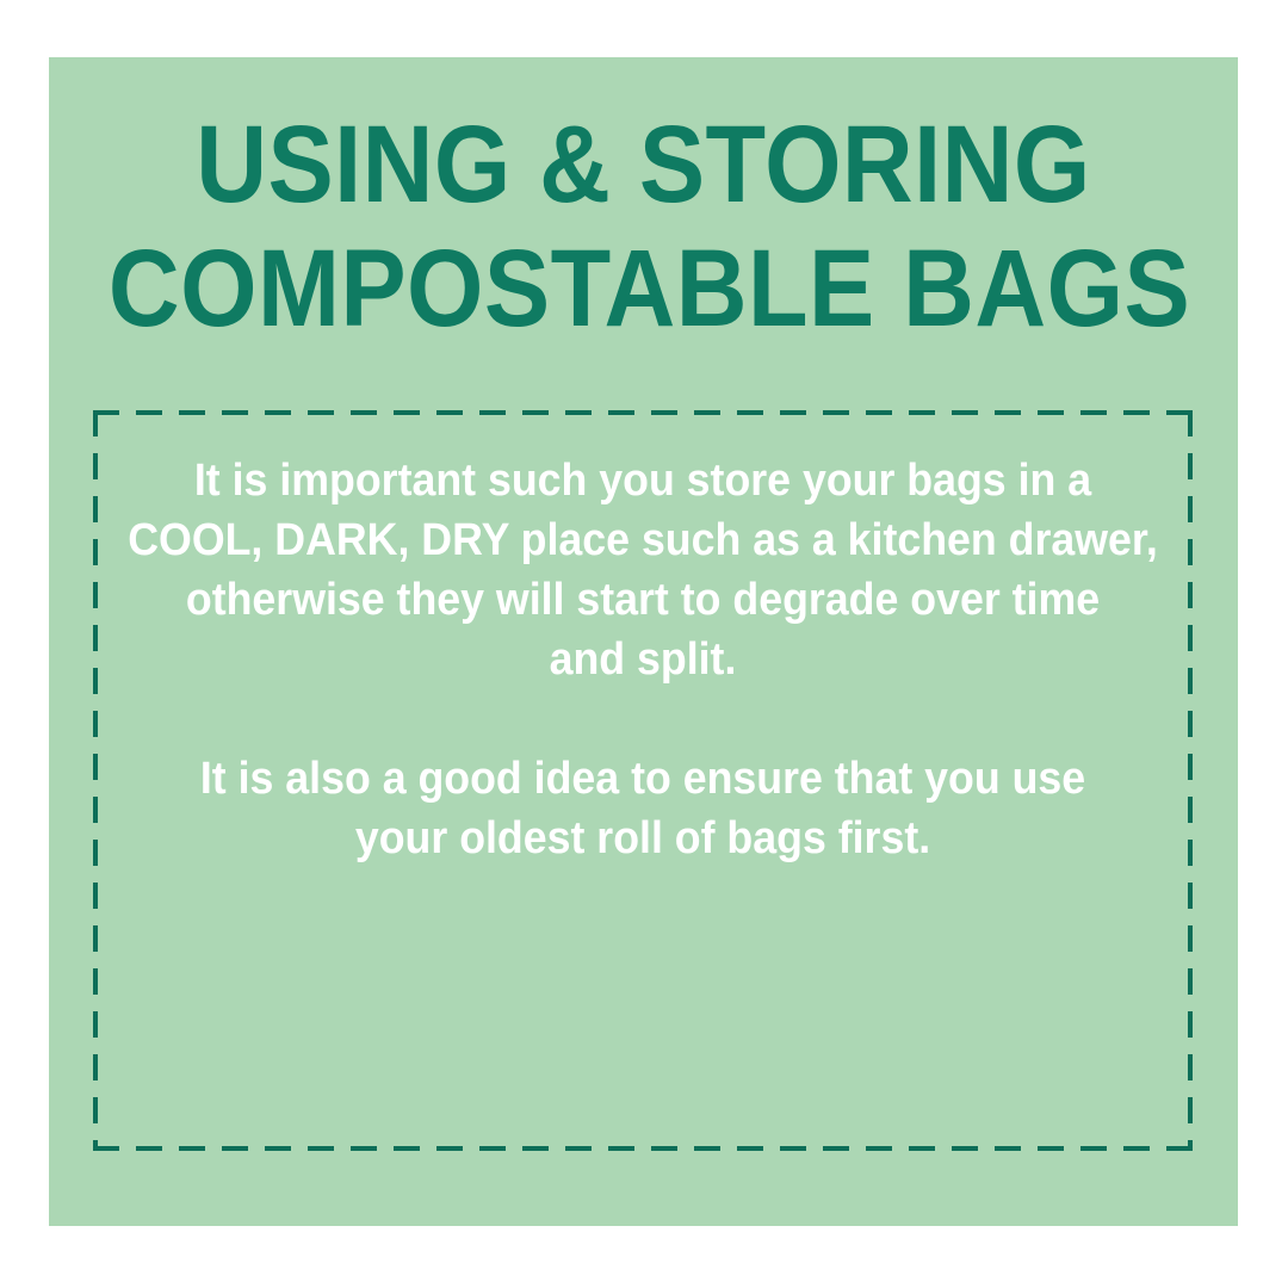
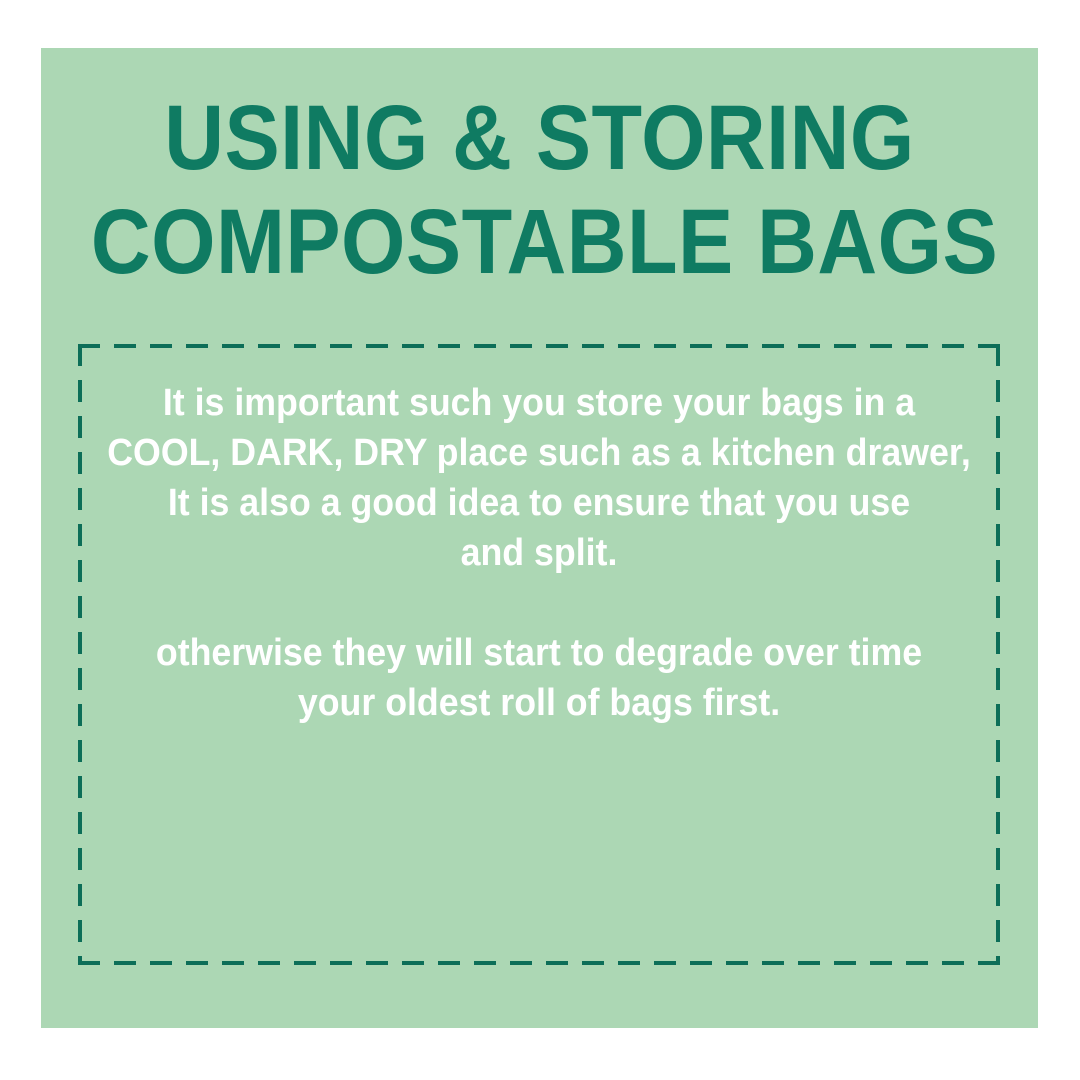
  USING & STORING
  COMPOSTABLE BAGS
  It is important such you store your bags in a
  COOL, DARK, DRY place such as a kitchen drawer,
- otherwise they will start to degrade over time
+ It is also a good idea to ensure that you use
  and split.
- It is also a good idea to ensure that you use
+ otherwise they will start to degrade over time
  your oldest roll of bags first.
